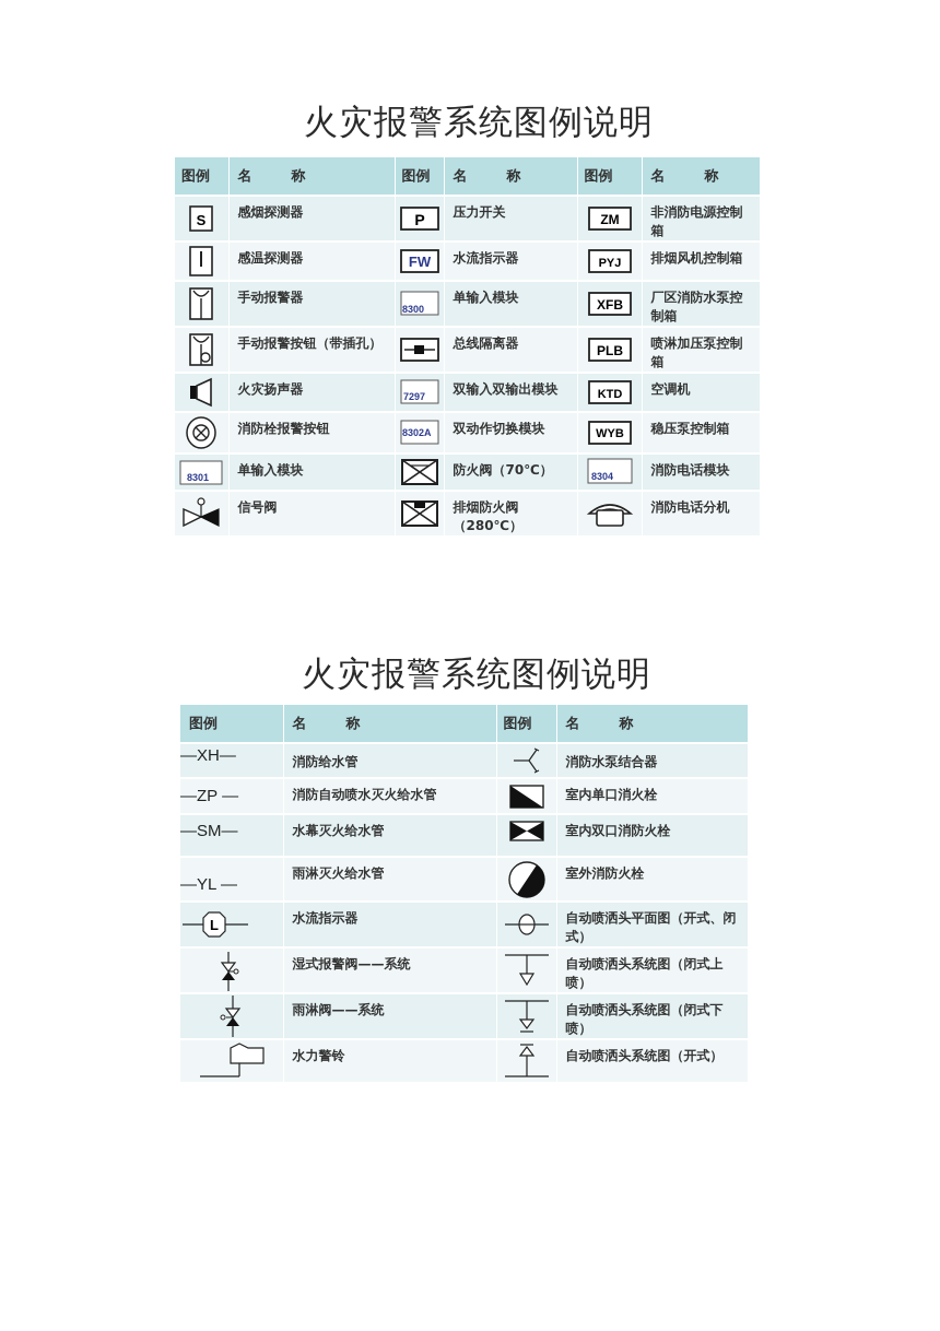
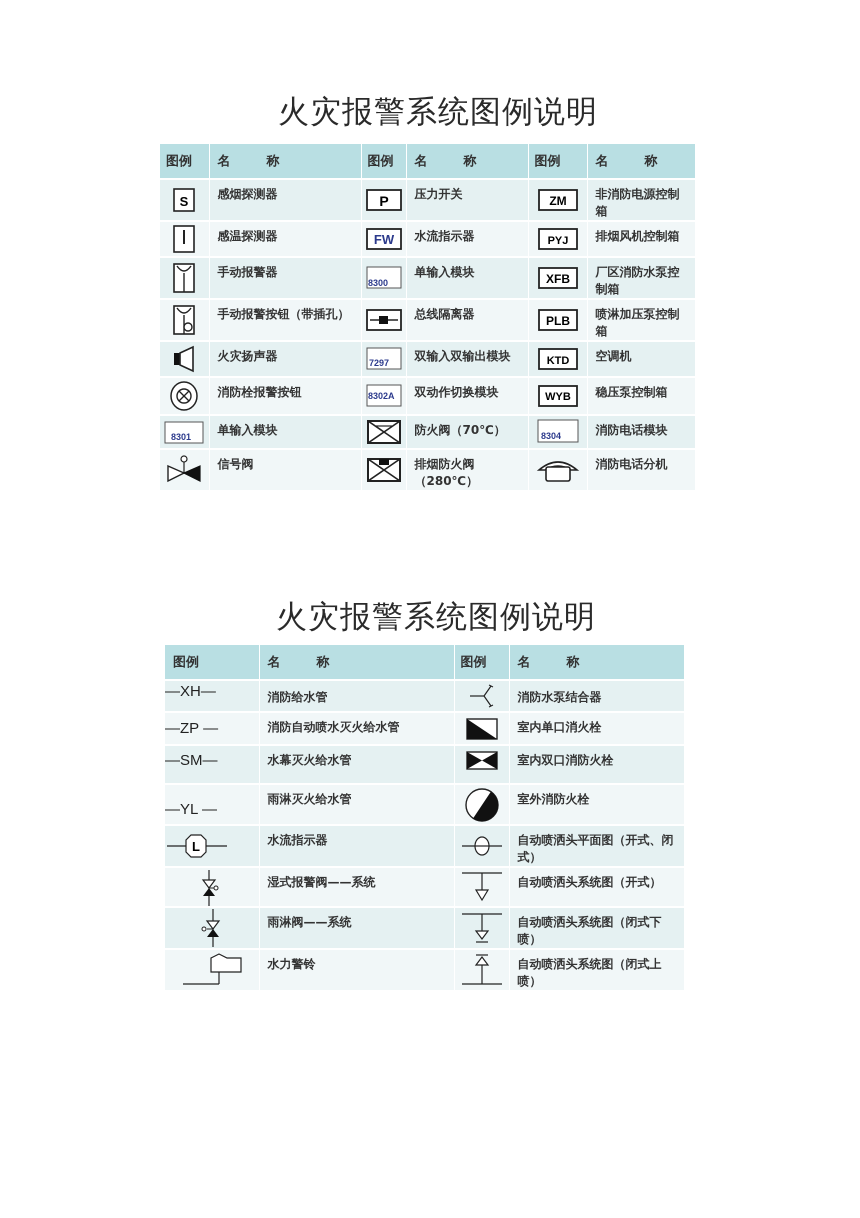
  火灾报警系统图例说明
  图例	名 称	图例	名 称	图例	名 称
  S	感烟探测器	P	压力开关	ZM	非消防电源控制箱
  	感温探测器	FW	水流指示器	PYJ	排烟风机控制箱
  	手动报警器	8300	单输入模块	XFB	厂区消防水泵控制箱
  	手动报警按钮（带插孔）		总线隔离器	PLB	喷淋加压泵控制箱
  	火灾扬声器	7297	双输入双输出模块	KTD	空调机
  	消防栓报警按钮	8302A	双动作切换模块	WYB	稳压泵控制箱
  8301	单输入模块		防火阀（70℃）	8304	消防电话模块
  	信号阀		排烟防火阀（280℃）		消防电话分机
  火灾报警系统图例说明
  图例	名 称	图例	名 称
  —XH—	消防给水管		消防水泵结合器
  —ZP —	消防自动喷水灭火给水管		室内单口消火栓
  —SM—	水幕灭火给水管		室内双口消防火栓
  —YL —	雨淋灭火给水管		室外消防火栓
  L	水流指示器		自动喷洒头平面图（开式、闭式）
- 	湿式报警阀——系统		自动喷洒头系统图（闭式上喷）
+ 	湿式报警阀——系统		自动喷洒头系统图（开式）
  	雨淋阀——系统		自动喷洒头系统图（闭式下喷）
- 	水力警铃		自动喷洒头系统图（开式）
+ 	水力警铃		自动喷洒头系统图（闭式上喷）
